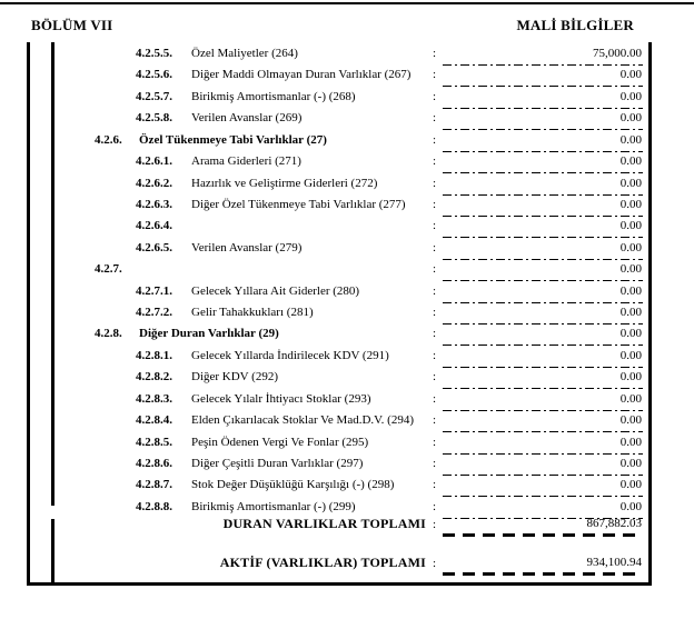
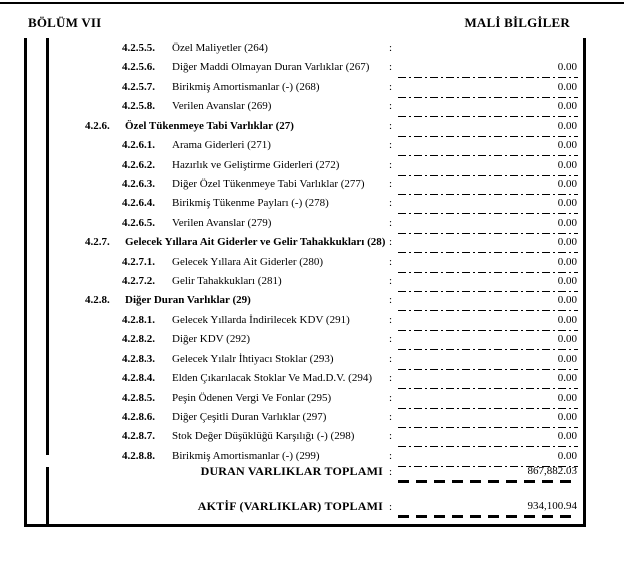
  BÖLÜM VII
  MALİ BİLGİLER
  4.2.5.5.
  Özel Maliyetler (264)
  :
- 75,000.00
  4.2.5.6.
  Diğer Maddi Olmayan Duran Varlıklar (267)
  :
  0.00
  4.2.5.7.
  Birikmiş Amortismanlar (-) (268)
  :
  0.00
  4.2.5.8.
  Verilen Avanslar (269)
  :
  0.00
  4.2.6.
  Özel Tükenmeye Tabi Varlıklar (27)
  :
  0.00
  4.2.6.1.
  Arama Giderleri (271)
  :
  0.00
  4.2.6.2.
  Hazırlık ve Geliştirme Giderleri (272)
  :
  0.00
  4.2.6.3.
  Diğer Özel Tükenmeye Tabi Varlıklar (277)
  :
  0.00
  4.2.6.4.
+ Birikmiş Tükenme Payları (-) (278)
  :
  0.00
  4.2.6.5.
  Verilen Avanslar (279)
  :
  0.00
  4.2.7.
+ Gelecek Yıllara Ait Giderler ve Gelir Tahakkukları (28)
  :
  0.00
  4.2.7.1.
  Gelecek Yıllara Ait Giderler (280)
  :
  0.00
  4.2.7.2.
  Gelir Tahakkukları (281)
  :
  0.00
  4.2.8.
  Diğer Duran Varlıklar (29)
  :
  0.00
  4.2.8.1.
  Gelecek Yıllarda İndirilecek KDV (291)
  :
  0.00
  4.2.8.2.
  Diğer KDV (292)
  :
  0.00
  4.2.8.3.
  Gelecek Yılalr İhtiyacı Stoklar (293)
  :
  0.00
  4.2.8.4.
  Elden Çıkarılacak Stoklar Ve Mad.D.V. (294)
  :
  0.00
  4.2.8.5.
  Peşin Ödenen Vergi Ve Fonlar (295)
  :
  0.00
  4.2.8.6.
  Diğer Çeşitli Duran Varlıklar (297)
  :
  0.00
  4.2.8.7.
  Stok Değer Düşüklüğü Karşılığı (-) (298)
  :
  0.00
  4.2.8.8.
  Birikmiş Amortismanlar (-) (299)
  :
  0.00
  DURAN VARLIKLAR TOPLAMI
  :
  867,882.03
  AKTİF (VARLIKLAR) TOPLAMI
  :
  934,100.94
